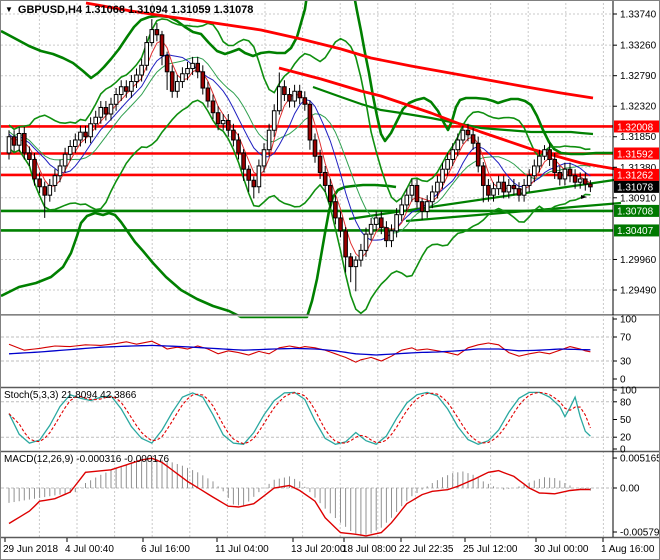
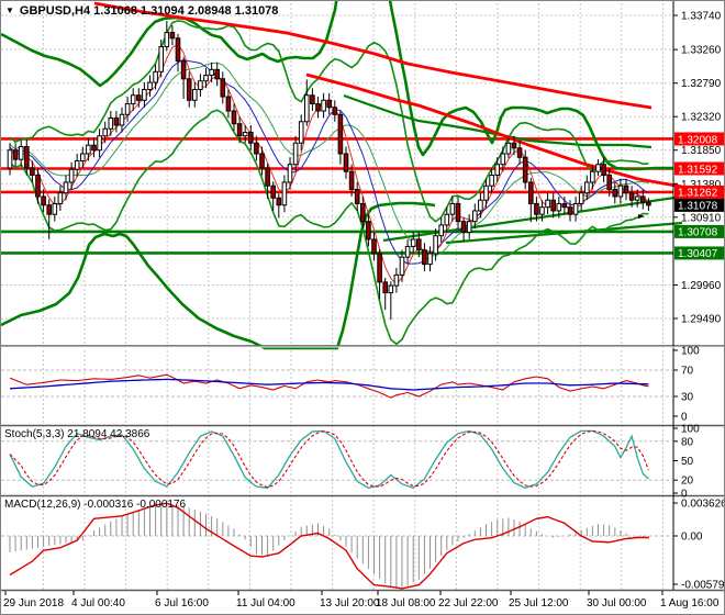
  1.33740
  1.33260
  1.32790
  1.32320
  1.31850
  1.31380
  1.30910
  1.29960
  1.29490
  1.32008
  1.31592
  1.31262
  1.31078
  1.30708
  1.30407
  100
  70
  30
  0
  100
  80
  50
  20
  0
- 0.005165
+ 0.003626
  0.00
  -0.00579
  29 Jun 2018
  4 Jul 00:40
  6 Jul 16:00
  11 Jul 04:00
  13 Jul 20:00
  18 Jul 08:00
- 22 Jul 22:35
+ 22 Jul 22:00
  25 Jul 12:00
  30 Jul 00:00
  1 Aug 16:00
- ▼ GBPUSD,H4 1.31068 1.31094 1.31059 1.31078
+ ▼ GBPUSD,H4 1.31068 1.31094 2.08948 1.31078
  Stoch(5,3,3) 21.8094 42.3866
  MACD(12,26,9) -0.000316 -0.000176
